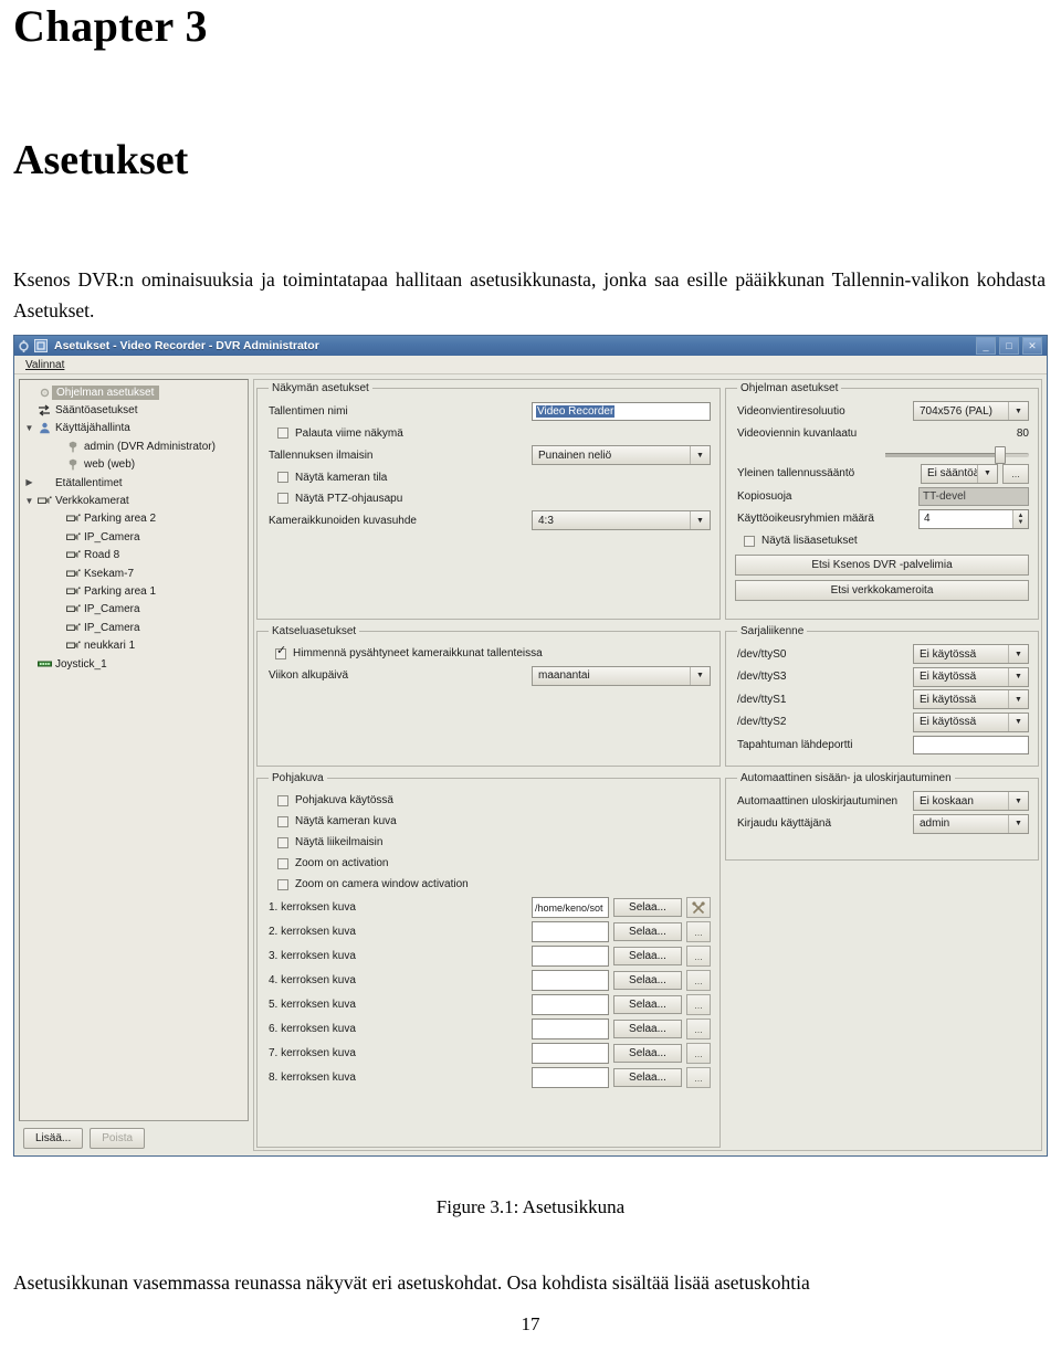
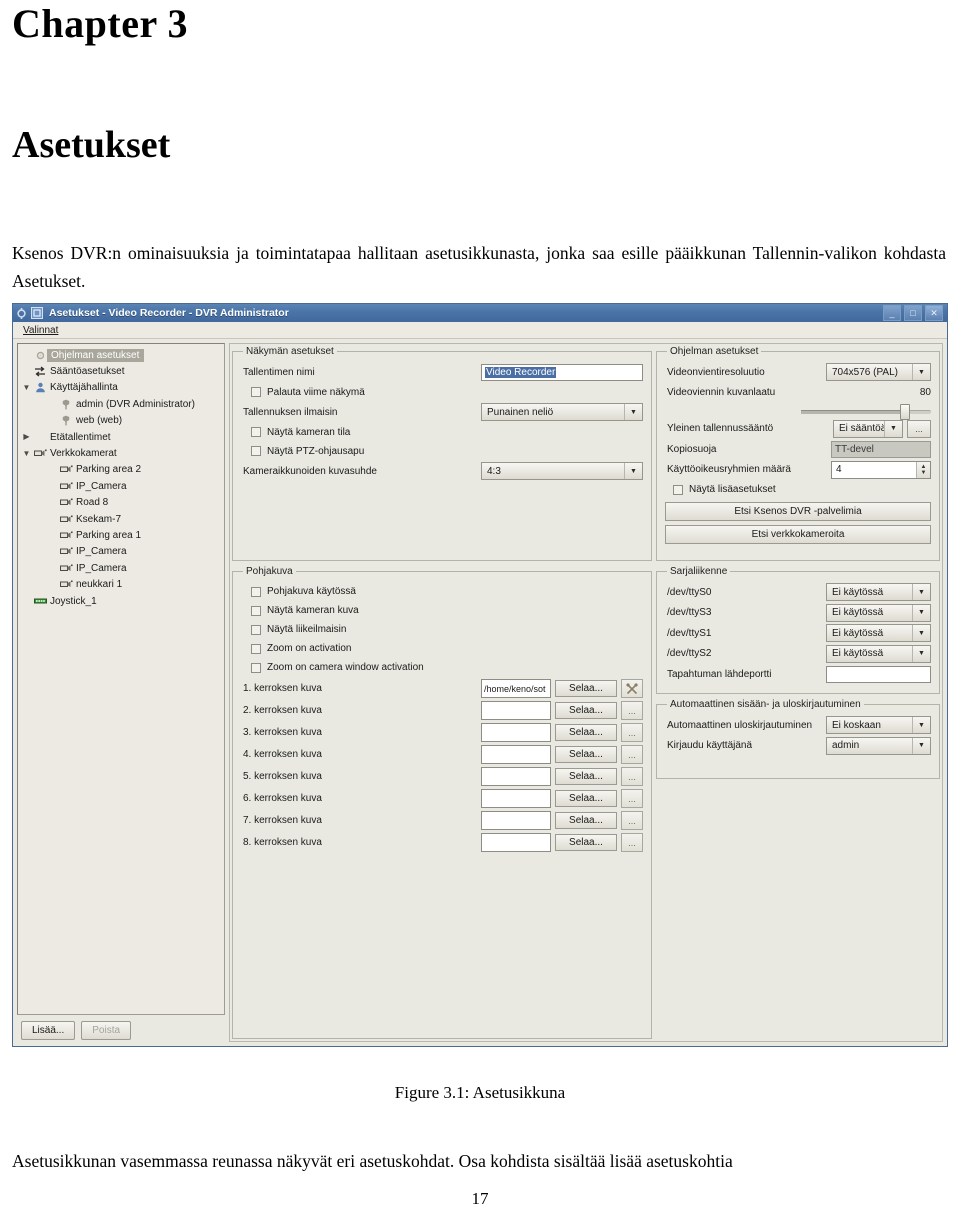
  Chapter 3
  Asetukset
  Ksenos DVR:n ominaisuuksia ja toimintatapaa hallitaan asetusikkunasta, jonka saa esille pääikkunan Tallennin-valikon kohdasta Asetukset.
  Asetukset - Video Recorder - DVR Administrator
  _
  □
  ✕
  Valinnat
  Ohjelman asetukset
  Sääntöasetukset
  ▼
  Käyttäjähallinta
  admin (DVR Administrator)
  web (web)
  ▶
  Etätallentimet
  ▼
  Verkkokamerat
  Parking area 2
  IP_Camera
  Road 8
  Ksekam-7
  Parking area 1
  IP_Camera
  IP_Camera
  neukkari 1
  Joystick_1
  Lisää...
  Poista
  Näkymän asetukset
  Tallentimen nimi
  Video Recorder
  Palauta viime näkymä
  Tallennuksen ilmaisin
  Punainen neliö
  Näytä kameran tila
  Näytä PTZ-ohjausapu
  Kameraikkunoiden kuvasuhde
  4:3
- Katseluasetukset
- Himmennä pysähtyneet kameraikkunat tallenteissa
- Viikon alkupäivä
- maanantai
  Pohjakuva
  Pohjakuva käytössä
  Näytä kameran kuva
  Näytä liikeilmaisin
  Zoom on activation
  Zoom on camera window activation
  1. kerroksen kuva
  /home/keno/sot
  Selaa...
  2. kerroksen kuva
  Selaa...
  ...
  3. kerroksen kuva
  Selaa...
  ...
  4. kerroksen kuva
  Selaa...
  ...
  5. kerroksen kuva
  Selaa...
  ...
  6. kerroksen kuva
  Selaa...
  ...
  7. kerroksen kuva
  Selaa...
  ...
  8. kerroksen kuva
  Selaa...
  ...
  Ohjelman asetukset
  Videonvientiresoluutio
  704x576 (PAL)
  Videoviennin kuvanlaatu
  80
  Yleinen tallennussääntö
  Ei sääntöä
  ...
  Kopiosuoja
  TT-devel
  Käyttöoikeusryhmien määrä
  4
  Näytä lisäasetukset
  Etsi Ksenos DVR -palvelimia
  Etsi verkkokameroita
  Sarjaliikenne
  /dev/ttyS0
  Ei käytössä
  /dev/ttyS3
  Ei käytössä
  /dev/ttyS1
  Ei käytössä
  /dev/ttyS2
  Ei käytössä
  Tapahtuman lähdeportti
  Automaattinen sisään- ja uloskirjautuminen
  Automaattinen uloskirjautuminen
  Ei koskaan
  Kirjaudu käyttäjänä
  admin
  Figure 3.1: Asetusikkuna
  Asetusikkunan vasemmassa reunassa näkyvät eri asetuskohdat. Osa kohdista sisältää lisää asetuskohtia
  17
